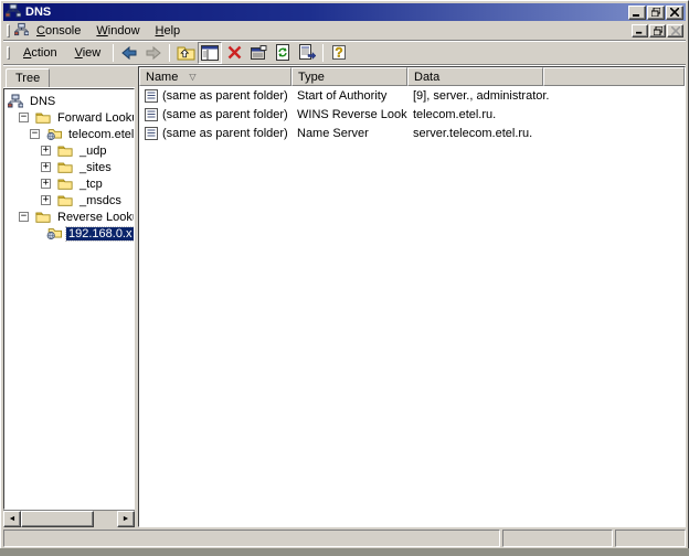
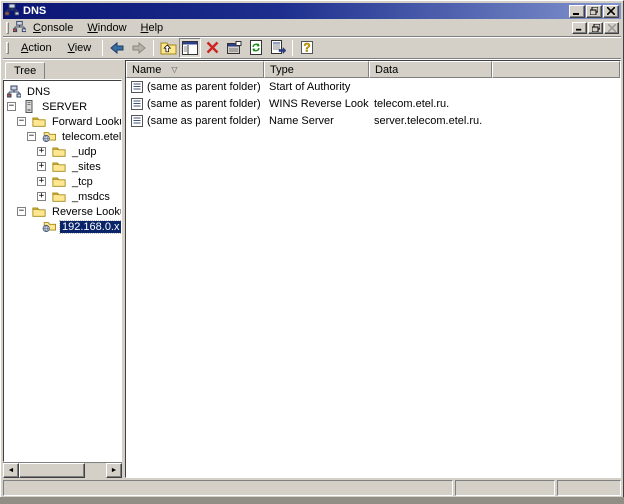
  DNS
  Console
  Window
  Help
  Action
  View
  ?
  Tree
  DNS
+ SERVER
  Forward Look
  telecom.etel
  _udp
  _sites
  _tcp
  _msdcs
  Reverse Look
  192.168.0.x
  Name
  ▽
  Type
  Data
  (same as parent folder)
  Start of Authority
- [9], server., administrator.
  (same as parent folder)
  WINS Reverse Look
  telecom.etel.ru.
  (same as parent folder)
  Name Server
  server.telecom.etel.ru.
